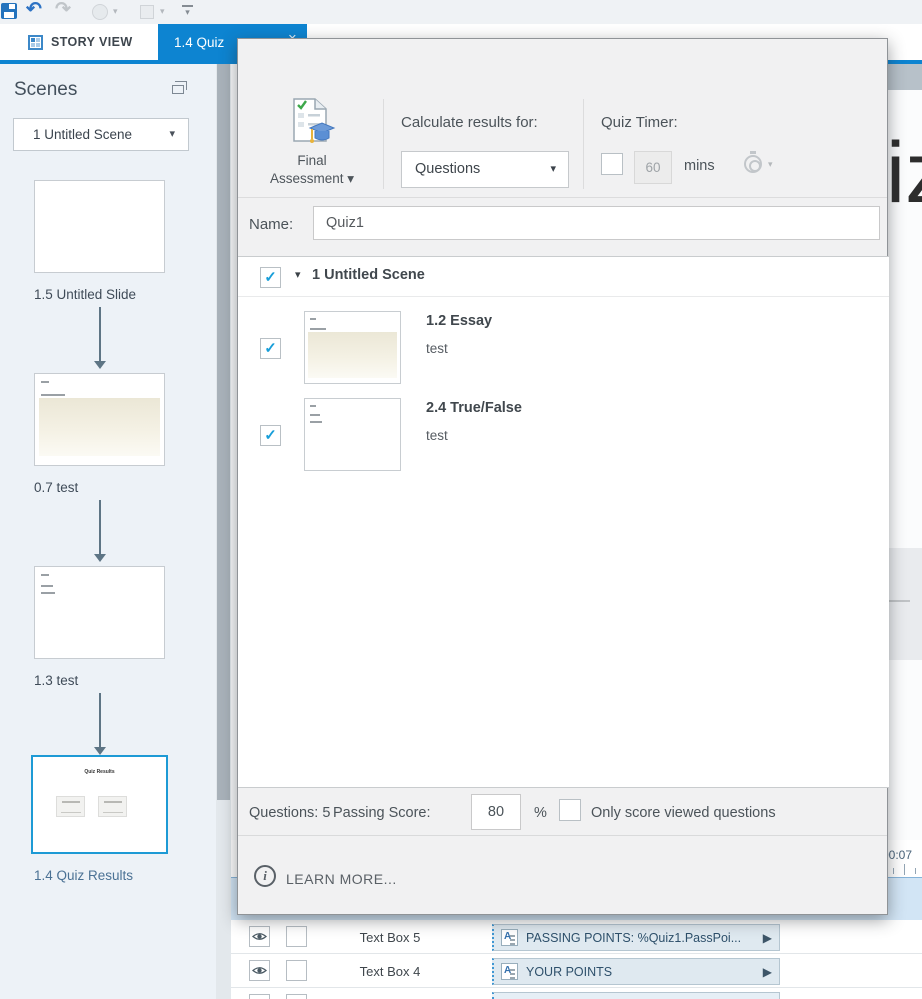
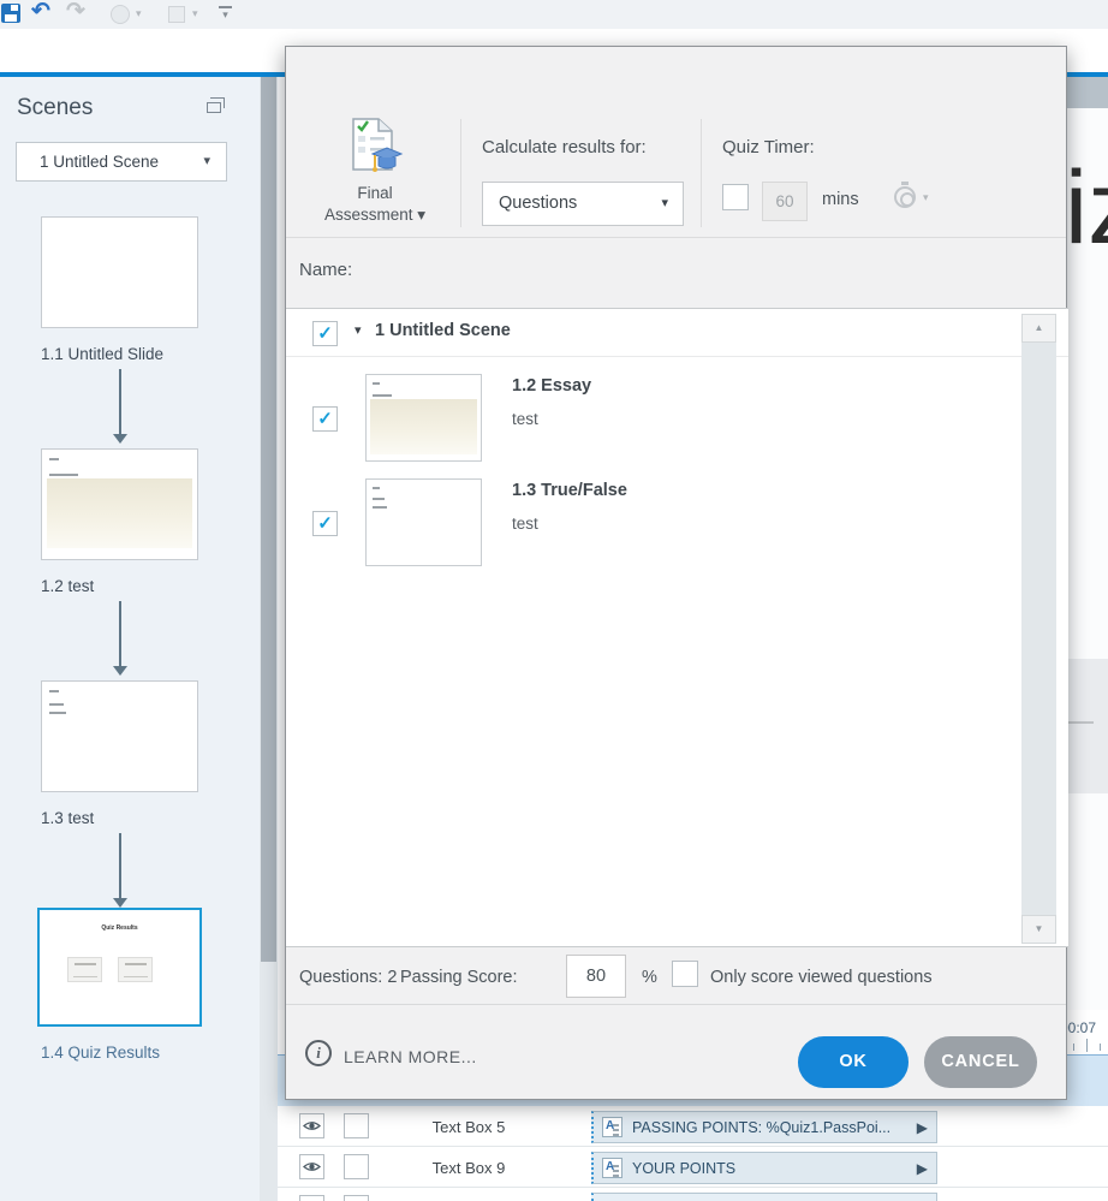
  ↶
  ↷
  ▾
  ▾
  ▾
- STORY VIEW
- 1.4 Quiz
  0:07
  Text Box 5
  A
  PASSING POINTS: %Quiz1.PassPoi...
  ▶
- Text Box 4
+ Text Box 9
  A
  YOUR POINTS
  ▶
  Scenes
  1 Untitled Scene
  ▾
- 1.5 Untitled Slide
+ 1.1 Untitled Slide
- 0.7 test
+ 1.2 test
  1.3 test
  1.4 Quiz Results
  Final
  Assessment ▾
  Calculate results for:
  Questions
  ▾
  Quiz Timer:
  60
  mins
  ▾
  Name:
- Quiz1
  ✓
  ▾
  1 Untitled Scene
  ✓
  1.2 Essay
  test
  ✓
- 2.4 True/False
+ 1.3 True/False
  test
+ ▲
+ ▼
- Questions: 5
+ Questions: 2
  Passing Score:
  80
  %
  Only score viewed questions
  i
  LEARN MORE...
+ OK
+ CANCEL
